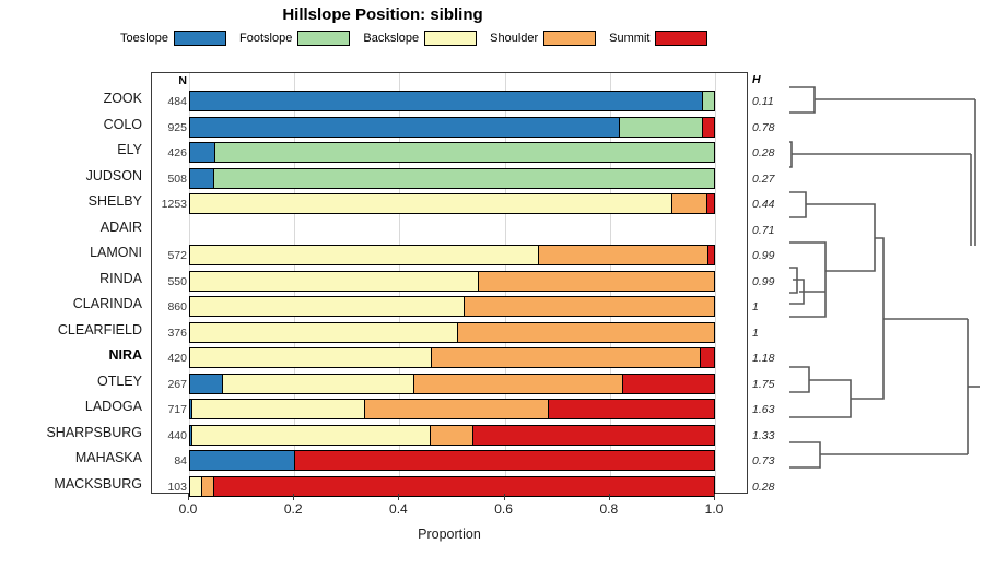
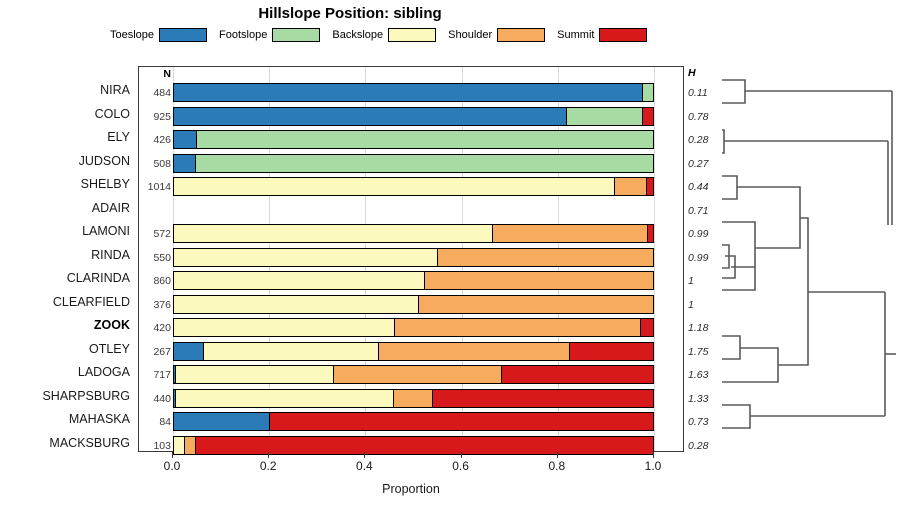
  Hillslope Position: sibling
  Toeslope
  Footslope
  Backslope
  Shoulder
  Summit
  N
  484
  925
  426
  508
- 1253
+ 1014
  572
  550
  860
  376
  420
  267
  717
  440
  84
  103
  H
- ZOOK
+ NIRA
  COLO
  ELY
  JUDSON
  SHELBY
  ADAIR
  LAMONI
  RINDA
  CLARINDA
  CLEARFIELD
- NIRA
+ ZOOK
  OTLEY
  LADOGA
  SHARPSBURG
  MAHASKA
  MACKSBURG
  0.11
  0.78
  0.28
  0.27
  0.44
  0.71
  0.99
  0.99
  1
  1
  1.18
  1.75
  1.63
  1.33
  0.73
  0.28
  0.0
  0.2
  0.4
  0.6
  0.8
  1.0
  Proportion
